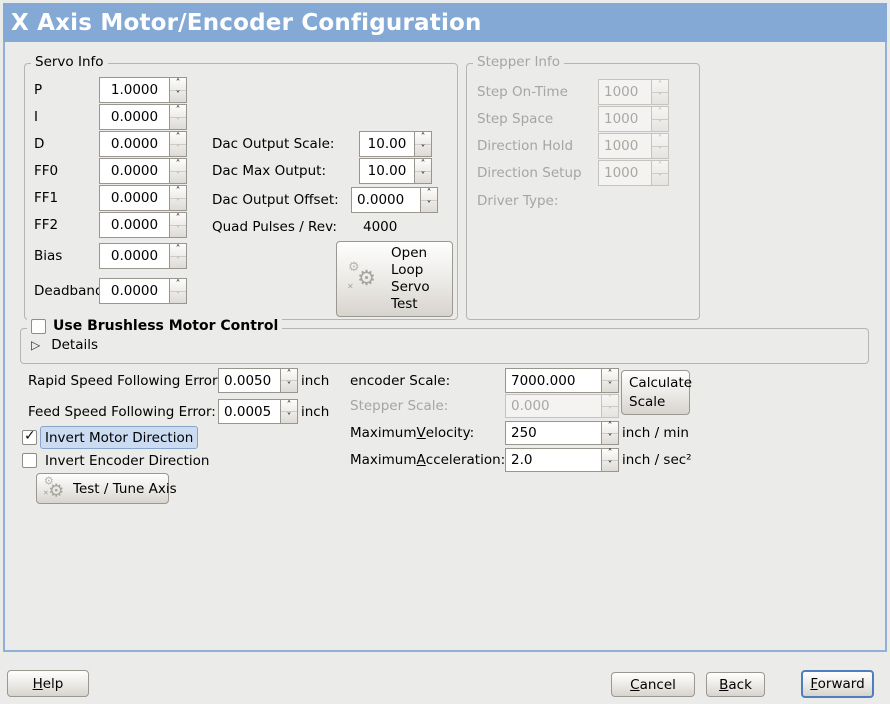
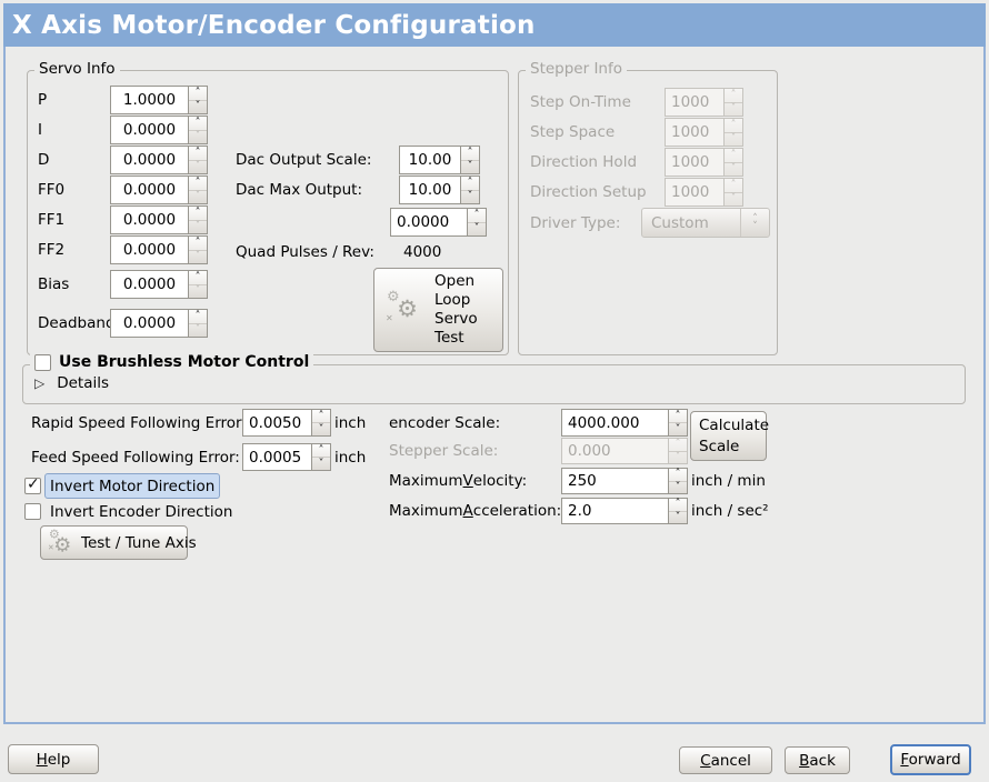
  X Axis Motor/Encoder Configuration
  Servo Info
  P
  1.0000
  I
  0.0000
  D
  0.0000
  FF0
  0.0000
  FF1
  0.0000
  FF2
  0.0000
  Bias
  0.0000
  Deadban
  0.0000
  Dac Output Scale:
  10.00
  Dac Max Output:
  10.00
- Dac Output Offset:
  0.0000
  Quad Pulses / Rev:
  4000
  Open
  Loop
  Servo
  Test
  Stepper Info
  Step On-Time
  1000
  Step Space
  1000
  Direction Hold
  1000
  Direction Setup
  1000
  Driver Type:
+ Custom
  Use Brushless Motor Control
  Details
  Rapid Speed Following Error
  0.0050
  inch
  Feed Speed Following Error:
  0.0005
  inch
  Invert Motor Direction
  Invert Encoder Direction
  Test / Tune Axis
  encoder Scale:
- 7000.000
+ 4000.000
  Calculate
  Scale
  Stepper Scale:
  0.000
  Maximum
  V
  elocity:
  250
  inch / min
  Maximum
  A
  cceleration:
  2.0
  inch / sec²
  Help
  Cancel
  Back
  Forward
